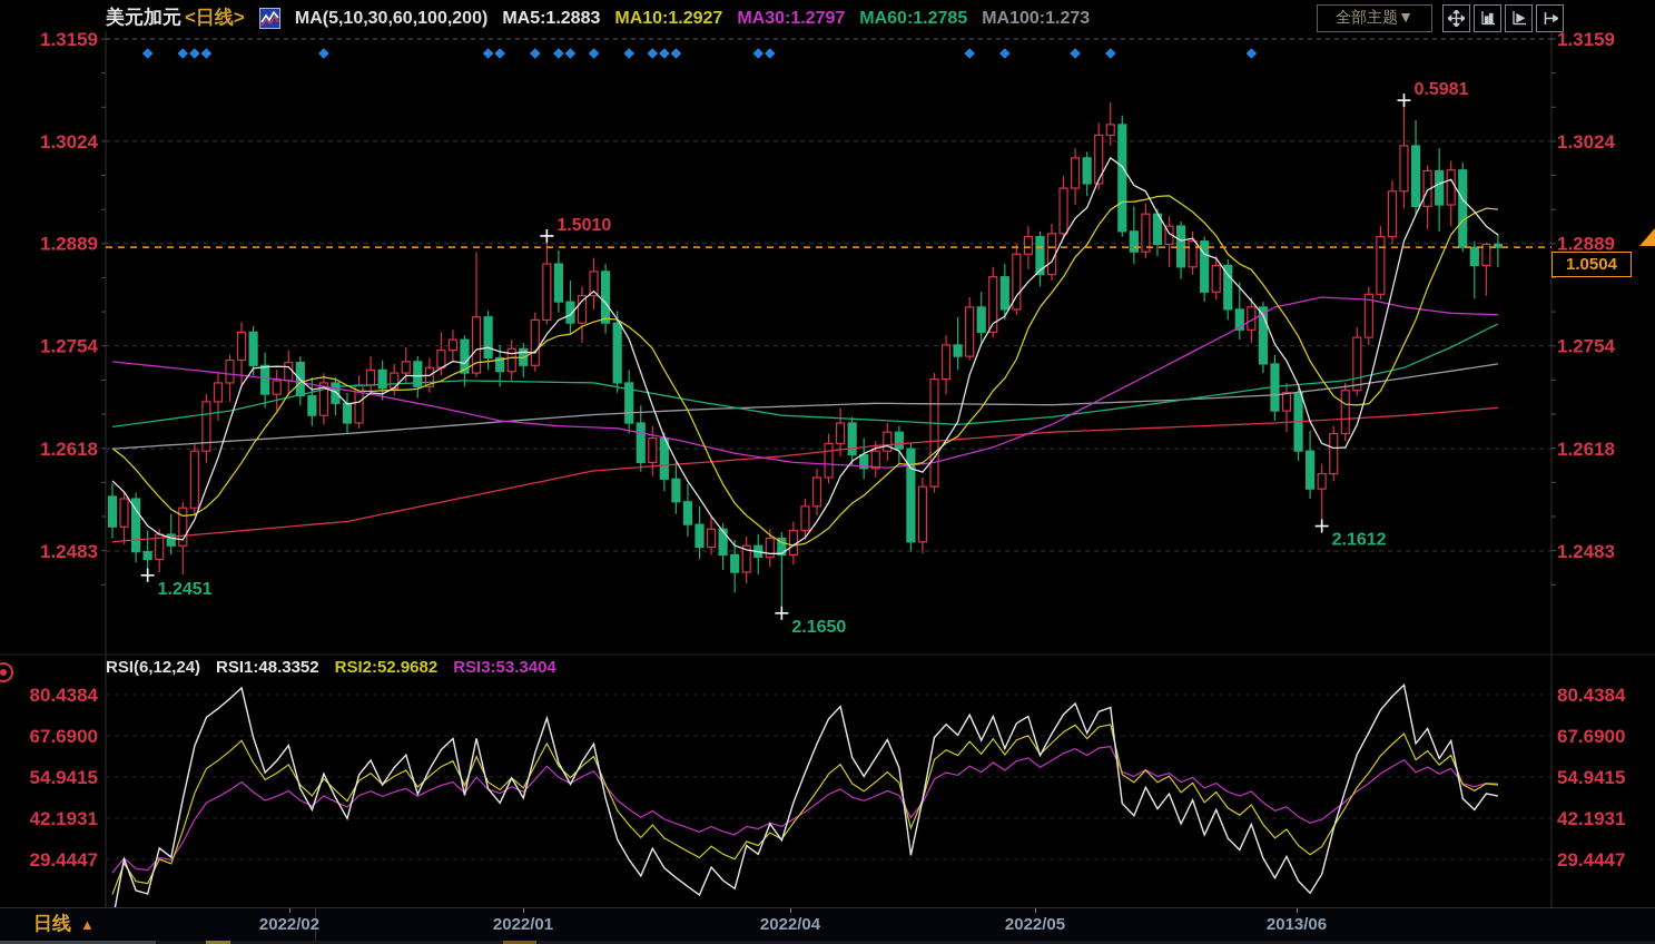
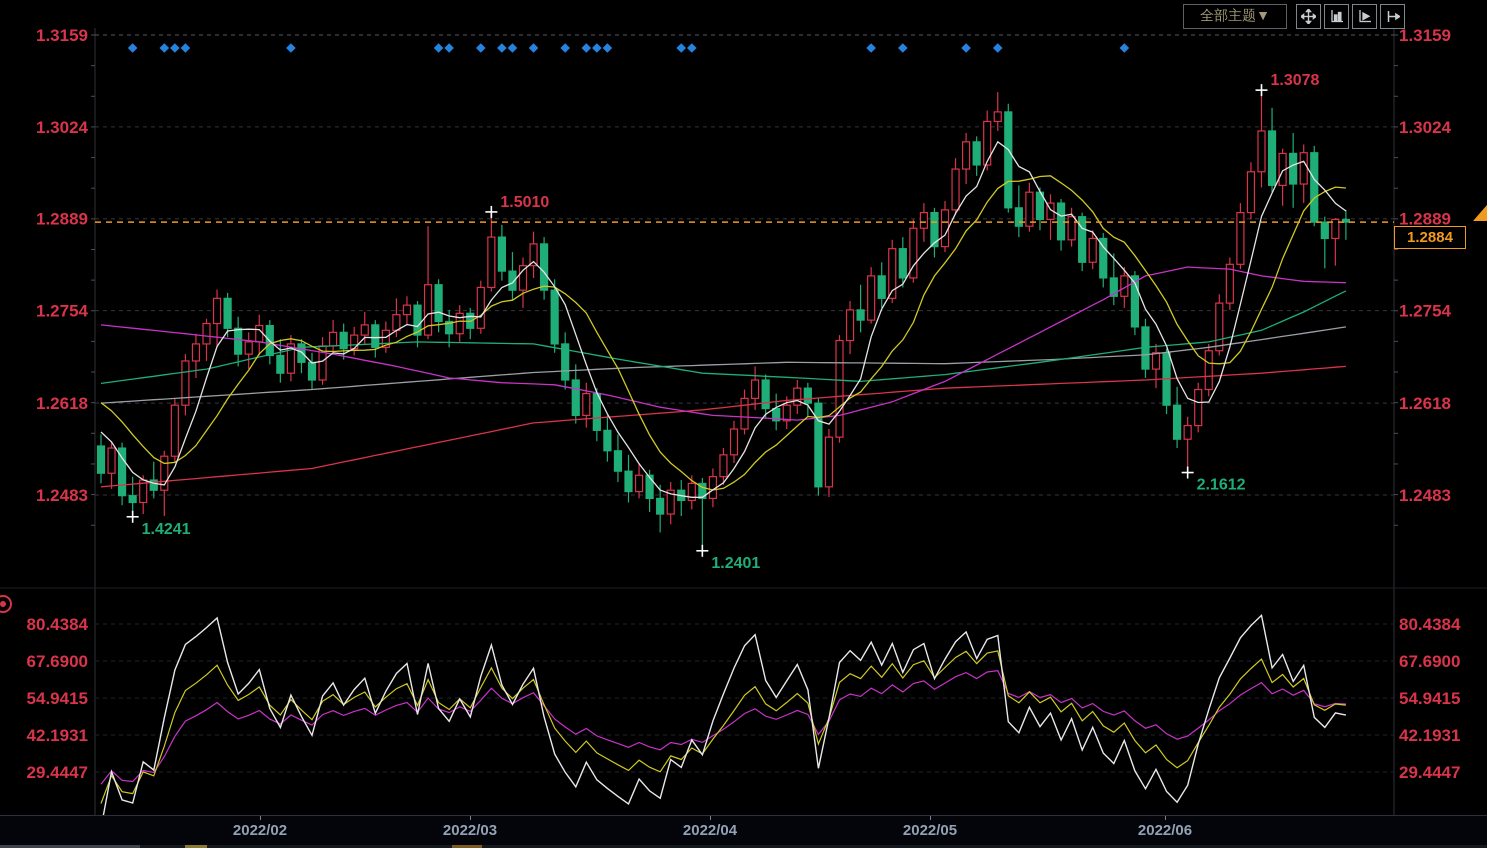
  1.5010
- 0.5981
+ 1.3078
- 1.2451
+ 1.4241
- 2.1650
+ 1.2401
  2.1612
  1.3159
  1.3159
  1.3024
  1.3024
  1.2889
  1.2889
  1.2754
  1.2754
  1.2618
  1.2618
  1.2483
  1.2483
  80.4384
  80.4384
  67.6900
  67.6900
  54.9415
  54.9415
  42.1931
  42.1931
  29.4447
  29.4447
- 美元加元
- <日线>
- MA(5,10,30,60,100,200)
- MA5:1.2883
- MA10:1.2927
- MA30:1.2797
- MA60:1.2785
- MA100:1.273
  全部主题▼
- 1.0504
+ 1.2884
- RSI(6,12,24)
- RSI1:48.3352
- RSI2:52.9682
- RSI3:53.3404
- 日线
- ▲
  2022/02
- 2022/01
+ 2022/03
  2022/04
  2022/05
- 2013/06
+ 2022/06
